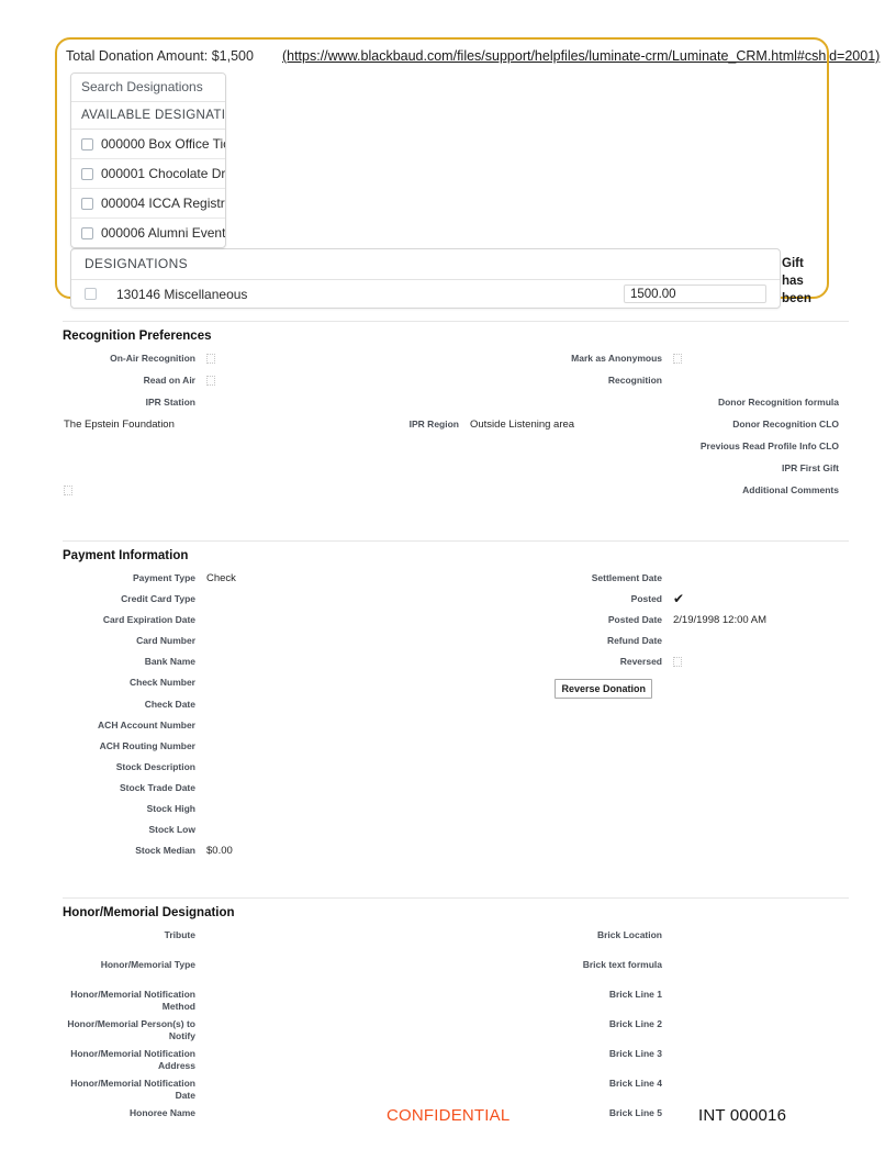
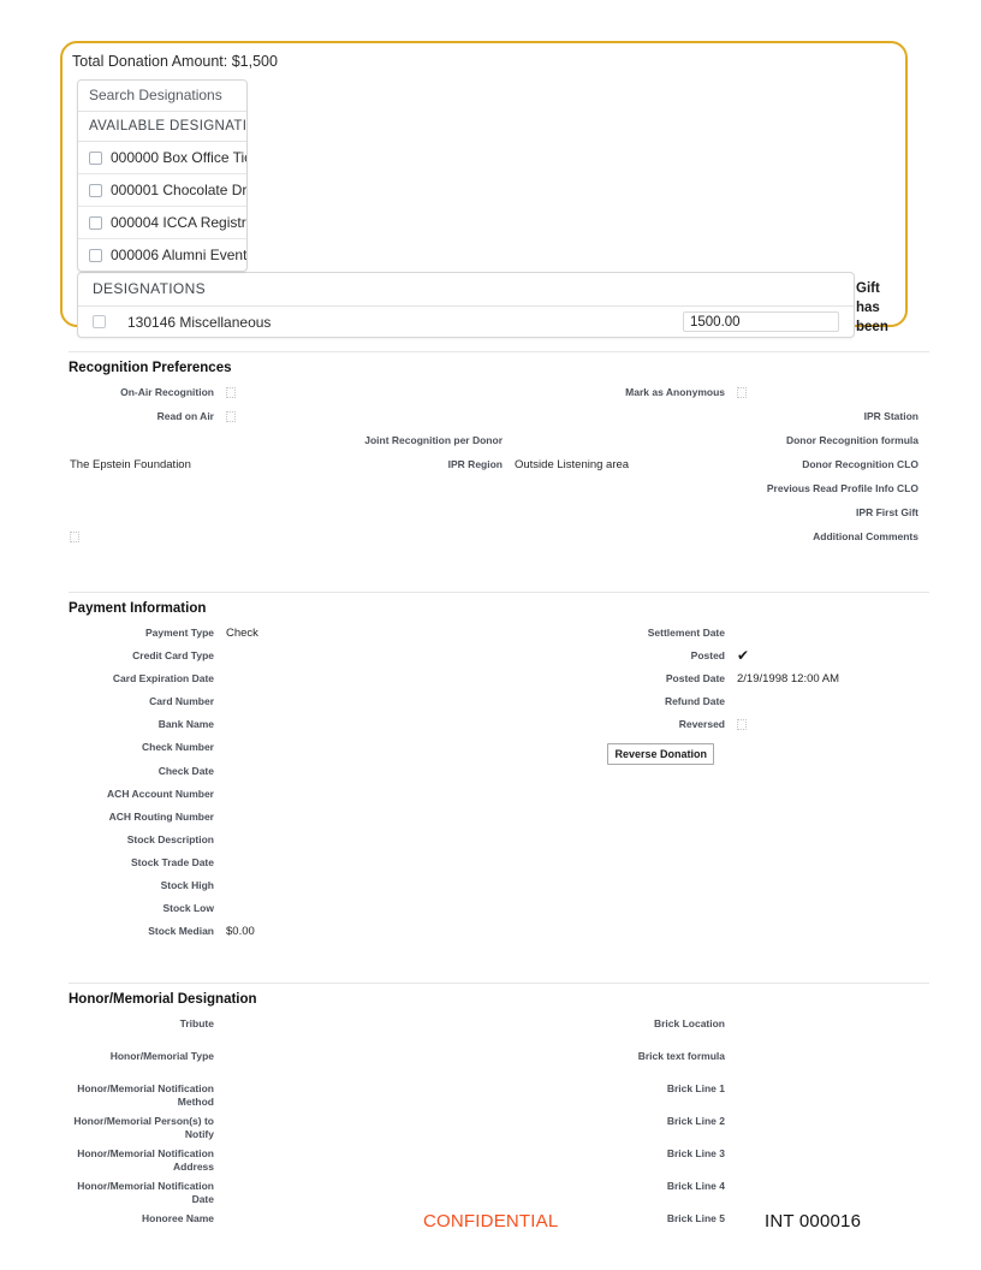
  Total Donation Amount: $1,500
- (https://www.blackbaud.com/files/support/helpfiles/luminate-crm/Luminate_CRM.html#cshid=2001)
  Search Designations
  AVAILABLE DESIGNATI
  000000 Box Office Ti
  000001 Chocolate Dr
  000004 ICCA Registr
  000006 Alumni Event
  DESIGNATIONS
  130146 Miscellaneous
  1500.00
  Gift
  has
  been
  Recognition Preferences
  On-Air Recognition
  Mark as Anonymous
  Read on Air
- Recognition
  IPR Station
+ Joint Recognition per Donor
  Donor Recognition formula
  The Epstein Foundation
  IPR Region
  Outside Listening area
  Donor Recognition CLO
  Previous Read Profile Info CLO
  IPR First Gift
  Additional Comments
  Payment Information
  Payment Type
  Check
  Settlement Date
  Credit Card Type
  Posted
  ✔
  Card Expiration Date
  Posted Date
  2/19/1998 12:00 AM
  Card Number
  Refund Date
  Bank Name
  Reversed
  Check Number
  Reverse Donation
  Check Date
  ACH Account Number
  ACH Routing Number
  Stock Description
  Stock Trade Date
  Stock High
  Stock Low
  Stock Median
  $0.00
  Honor/Memorial Designation
  Tribute
  Brick Location
  Honor/Memorial Type
  Brick text formula
  Honor/Memorial Notification Method
  Brick Line 1
  Honor/Memorial Person(s) to Notify
  Brick Line 2
  Honor/Memorial Notification Address
  Brick Line 3
  Honor/Memorial Notification Date
  Brick Line 4
  Honoree Name
  Brick Line 5
  CONFIDENTIAL
  INT 000016
